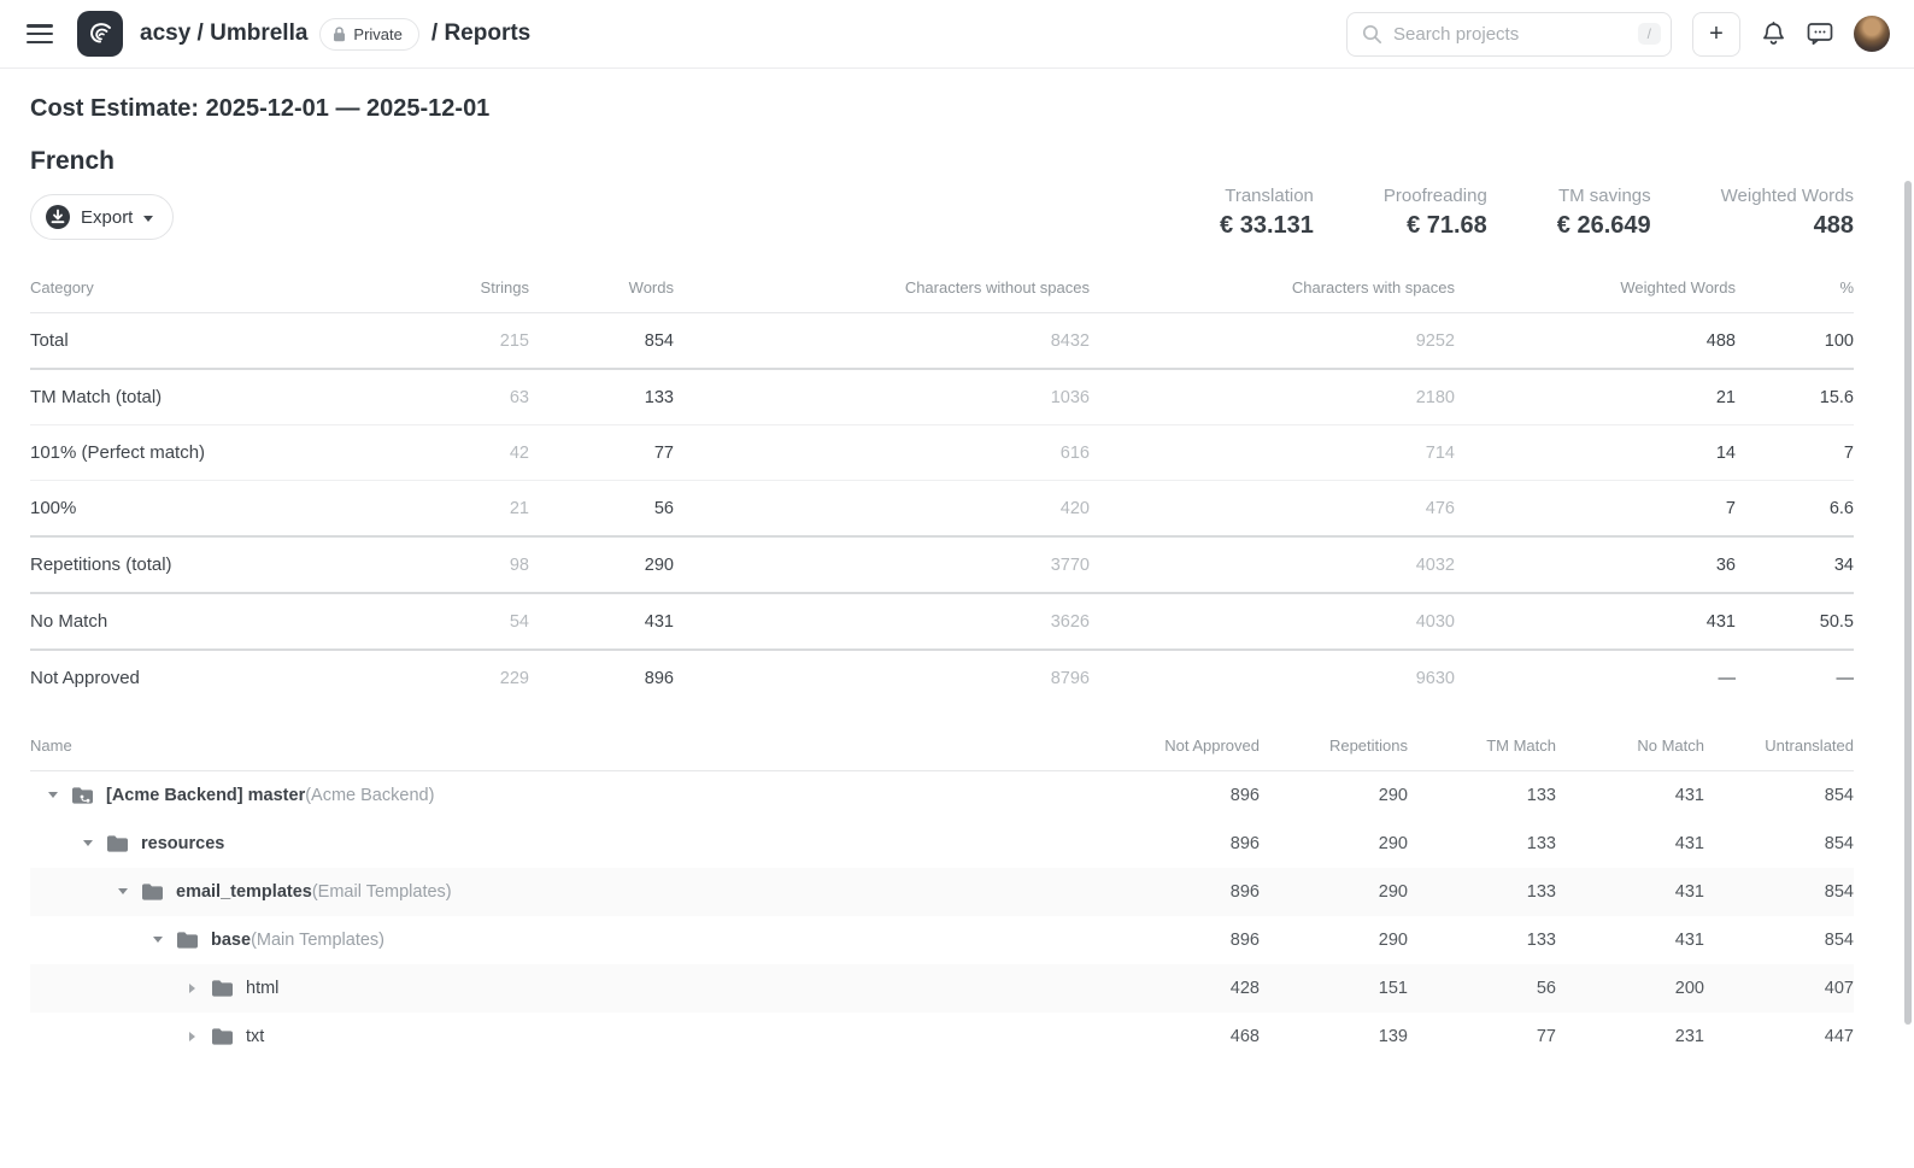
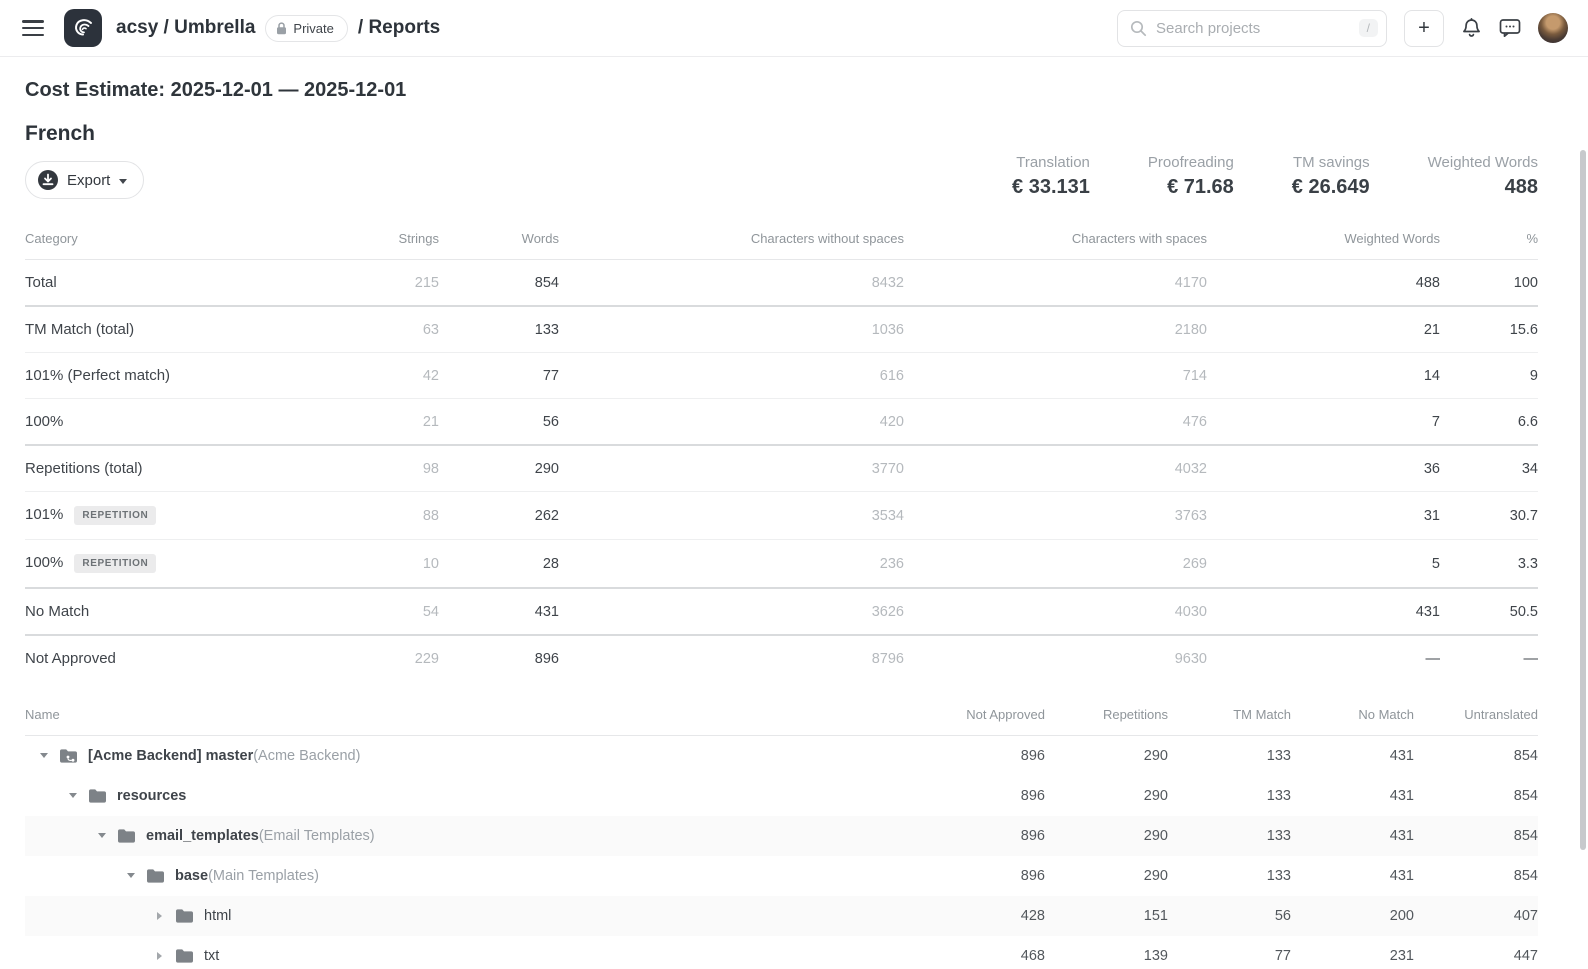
  acsy / Umbrella
  Private
  / Reports
  Search projects
  /
  +
  Cost Estimate: 2025-12-01 — 2025-12-01
  French
  Export
  Translation
  € 33.131
  Proofreading
  € 71.68
  TM savings
  € 26.649
  Weighted Words
  488
  Category	Strings	Words	Characters without spaces	Characters with spaces	Weighted Words	%
- Total	215	854	8432	9252	488	100
+ Total	215	854	8432	4170	488	100
  TM Match (total)	63	133	1036	2180	21	15.6
- 101% (Perfect match)	42	77	616	714	14	7
+ 101% (Perfect match)	42	77	616	714	14	9
  100%	21	56	420	476	7	6.6
  Repetitions (total)	98	290	3770	4032	36	34
+ 101% REPETITION	88	262	3534	3763	31	30.7
+ 100% REPETITION	10	28	236	269	5	3.3
  No Match	54	431	3626	4030	431	50.5
  Not Approved	229	896	8796	9630	—	—
  Name	Not Approved	Repetitions	TM Match	No Match	Untranslated
  [Acme Backend] master(Acme Backend)	896	290	133	431	854
  resources	896	290	133	431	854
  email_templates(Email Templates)	896	290	133	431	854
  base(Main Templates)	896	290	133	431	854
  html	428	151	56	200	407
  txt	468	139	77	231	447
